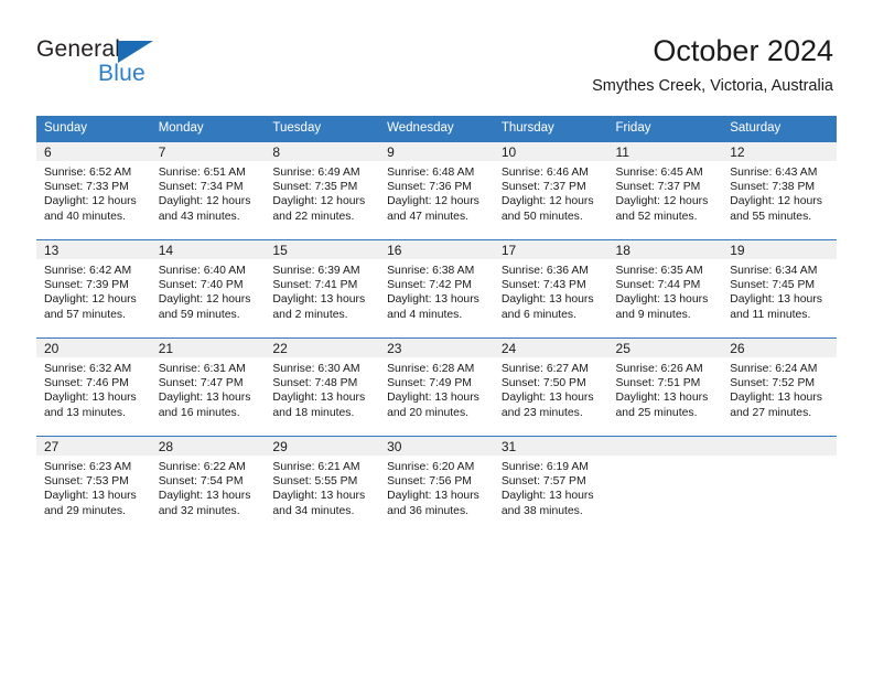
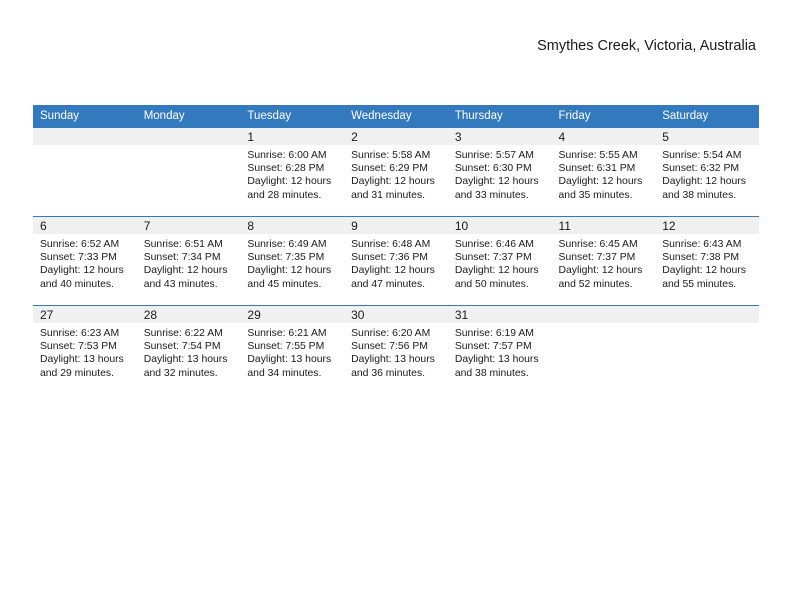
- General
- Blue
- October 2024
  Smythes Creek, Victoria, Australia
  Sunday	Monday	Tuesday	Wednesday	Thursday	Friday	Saturday
+ 		1Sunrise: 6:00 AMSunset: 6:28 PMDaylight: 12 hoursand 28 minutes.	2Sunrise: 5:58 AMSunset: 6:29 PMDaylight: 12 hoursand 31 minutes.	3Sunrise: 5:57 AMSunset: 6:30 PMDaylight: 12 hoursand 33 minutes.	4Sunrise: 5:55 AMSunset: 6:31 PMDaylight: 12 hoursand 35 minutes.	5Sunrise: 5:54 AMSunset: 6:32 PMDaylight: 12 hoursand 38 minutes.
- 6Sunrise: 6:52 AMSunset: 7:33 PMDaylight: 12 hoursand 40 minutes.	7Sunrise: 6:51 AMSunset: 7:34 PMDaylight: 12 hoursand 43 minutes.	8Sunrise: 6:49 AMSunset: 7:35 PMDaylight: 12 hoursand 22 minutes.	9Sunrise: 6:48 AMSunset: 7:36 PMDaylight: 12 hoursand 47 minutes.	10Sunrise: 6:46 AMSunset: 7:37 PMDaylight: 12 hoursand 50 minutes.	11Sunrise: 6:45 AMSunset: 7:37 PMDaylight: 12 hoursand 52 minutes.	12Sunrise: 6:43 AMSunset: 7:38 PMDaylight: 12 hoursand 55 minutes.
+ 6Sunrise: 6:52 AMSunset: 7:33 PMDaylight: 12 hoursand 40 minutes.	7Sunrise: 6:51 AMSunset: 7:34 PMDaylight: 12 hoursand 43 minutes.	8Sunrise: 6:49 AMSunset: 7:35 PMDaylight: 12 hoursand 45 minutes.	9Sunrise: 6:48 AMSunset: 7:36 PMDaylight: 12 hoursand 47 minutes.	10Sunrise: 6:46 AMSunset: 7:37 PMDaylight: 12 hoursand 50 minutes.	11Sunrise: 6:45 AMSunset: 7:37 PMDaylight: 12 hoursand 52 minutes.	12Sunrise: 6:43 AMSunset: 7:38 PMDaylight: 12 hoursand 55 minutes.
- 13Sunrise: 6:42 AMSunset: 7:39 PMDaylight: 12 hoursand 57 minutes.	14Sunrise: 6:40 AMSunset: 7:40 PMDaylight: 12 hoursand 59 minutes.	15Sunrise: 6:39 AMSunset: 7:41 PMDaylight: 13 hoursand 2 minutes.	16Sunrise: 6:38 AMSunset: 7:42 PMDaylight: 13 hoursand 4 minutes.	17Sunrise: 6:36 AMSunset: 7:43 PMDaylight: 13 hoursand 6 minutes.	18Sunrise: 6:35 AMSunset: 7:44 PMDaylight: 13 hoursand 9 minutes.	19Sunrise: 6:34 AMSunset: 7:45 PMDaylight: 13 hoursand 11 minutes.
- 20Sunrise: 6:32 AMSunset: 7:46 PMDaylight: 13 hoursand 13 minutes.	21Sunrise: 6:31 AMSunset: 7:47 PMDaylight: 13 hoursand 16 minutes.	22Sunrise: 6:30 AMSunset: 7:48 PMDaylight: 13 hoursand 18 minutes.	23Sunrise: 6:28 AMSunset: 7:49 PMDaylight: 13 hoursand 20 minutes.	24Sunrise: 6:27 AMSunset: 7:50 PMDaylight: 13 hoursand 23 minutes.	25Sunrise: 6:26 AMSunset: 7:51 PMDaylight: 13 hoursand 25 minutes.	26Sunrise: 6:24 AMSunset: 7:52 PMDaylight: 13 hoursand 27 minutes.
- 27Sunrise: 6:23 AMSunset: 7:53 PMDaylight: 13 hoursand 29 minutes.	28Sunrise: 6:22 AMSunset: 7:54 PMDaylight: 13 hoursand 32 minutes.	29Sunrise: 6:21 AMSunset: 5:55 PMDaylight: 13 hoursand 34 minutes.	30Sunrise: 6:20 AMSunset: 7:56 PMDaylight: 13 hoursand 36 minutes.	31Sunrise: 6:19 AMSunset: 7:57 PMDaylight: 13 hoursand 38 minutes.
+ 27Sunrise: 6:23 AMSunset: 7:53 PMDaylight: 13 hoursand 29 minutes.	28Sunrise: 6:22 AMSunset: 7:54 PMDaylight: 13 hoursand 32 minutes.	29Sunrise: 6:21 AMSunset: 7:55 PMDaylight: 13 hoursand 34 minutes.	30Sunrise: 6:20 AMSunset: 7:56 PMDaylight: 13 hoursand 36 minutes.	31Sunrise: 6:19 AMSunset: 7:57 PMDaylight: 13 hoursand 38 minutes.
